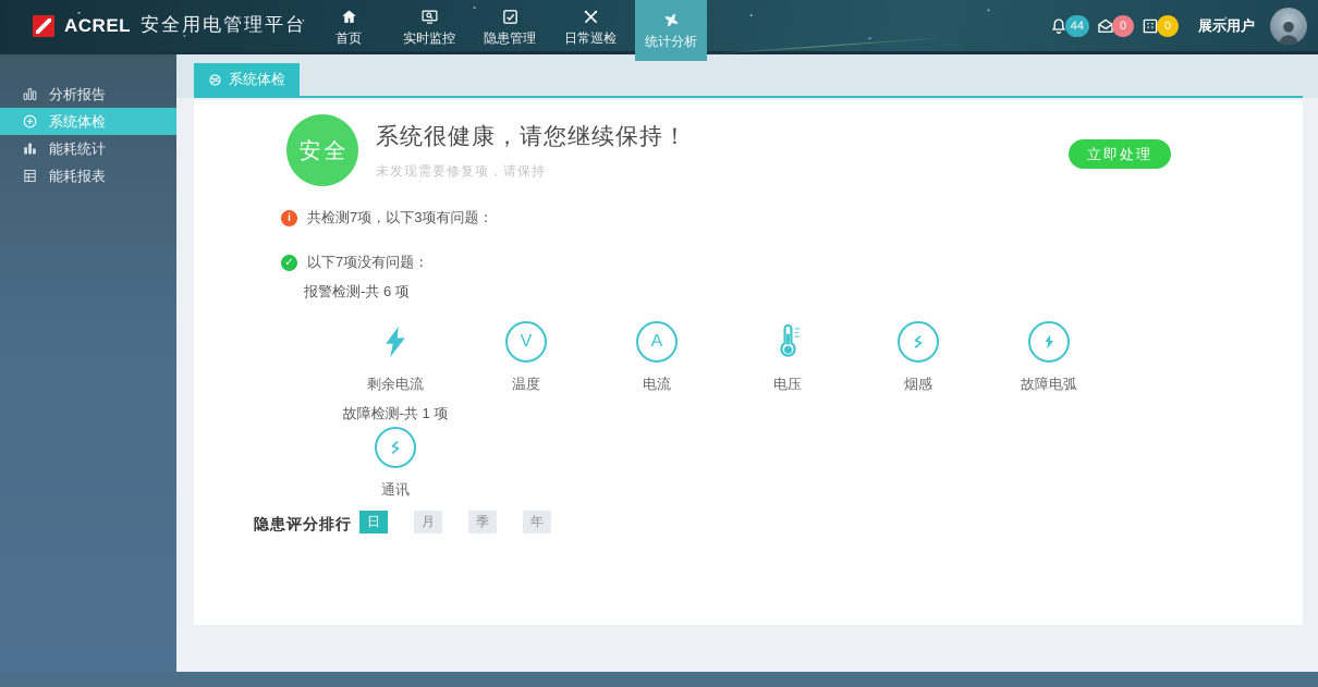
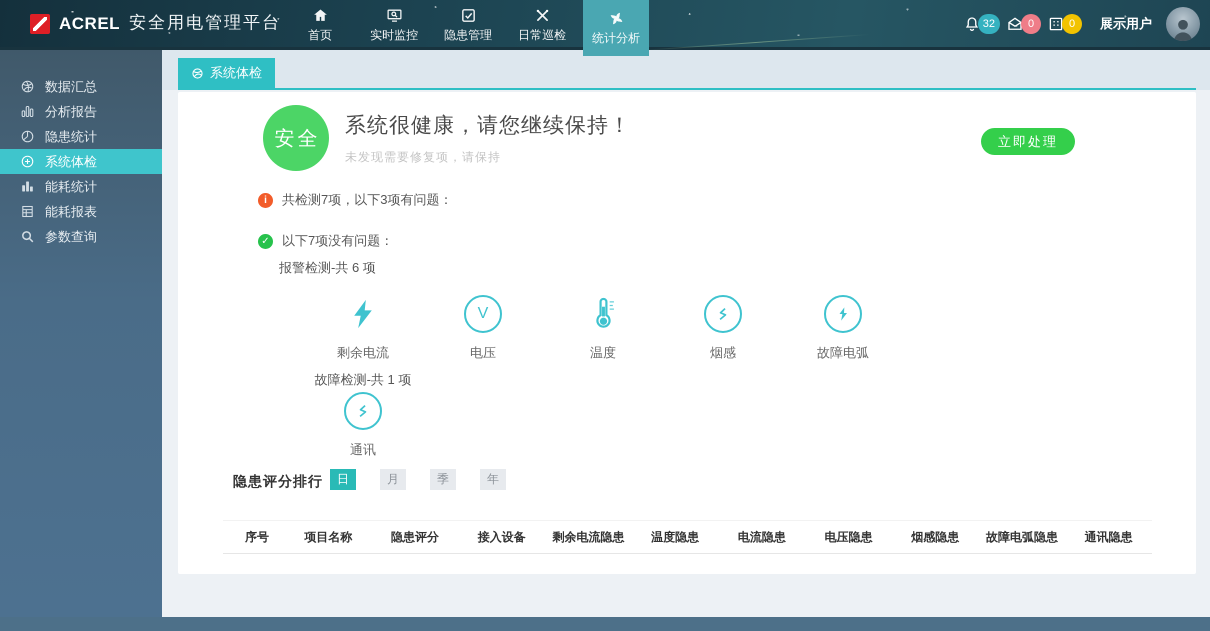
  ACREL
  安全用电管理平台
  首页
  实时监控
  隐患管理
  日常巡检
  统计分析
- 44
+ 32
  0
  0
  展示用户
+ 数据汇总
  分析报告
+ 隐患统计
  系统体检
  能耗统计
  能耗报表
+ 参数查询
  系统体检
  安全
  系统很健康，请您继续保持！
  未发现需要修复项，请保持
  立即处理
  i
  共检测7项，以下3项有问题：
  ✓
  以下7项没有问题：
  报警检测-共 6 项
  剩余电流
  故障检测-共 1 项
  V
- 温度
+ 电压
- A
- 电流
- 电压
+ 温度
  烟感
  故障电弧
  通讯
  隐患评分排行
  日
  月
  季
  年
+ 序号
+ 项目名称
+ 隐患评分
+ 接入设备
+ 剩余电流隐患
+ 温度隐患
+ 电流隐患
+ 电压隐患
+ 烟感隐患
+ 故障电弧隐患
+ 通讯隐患
